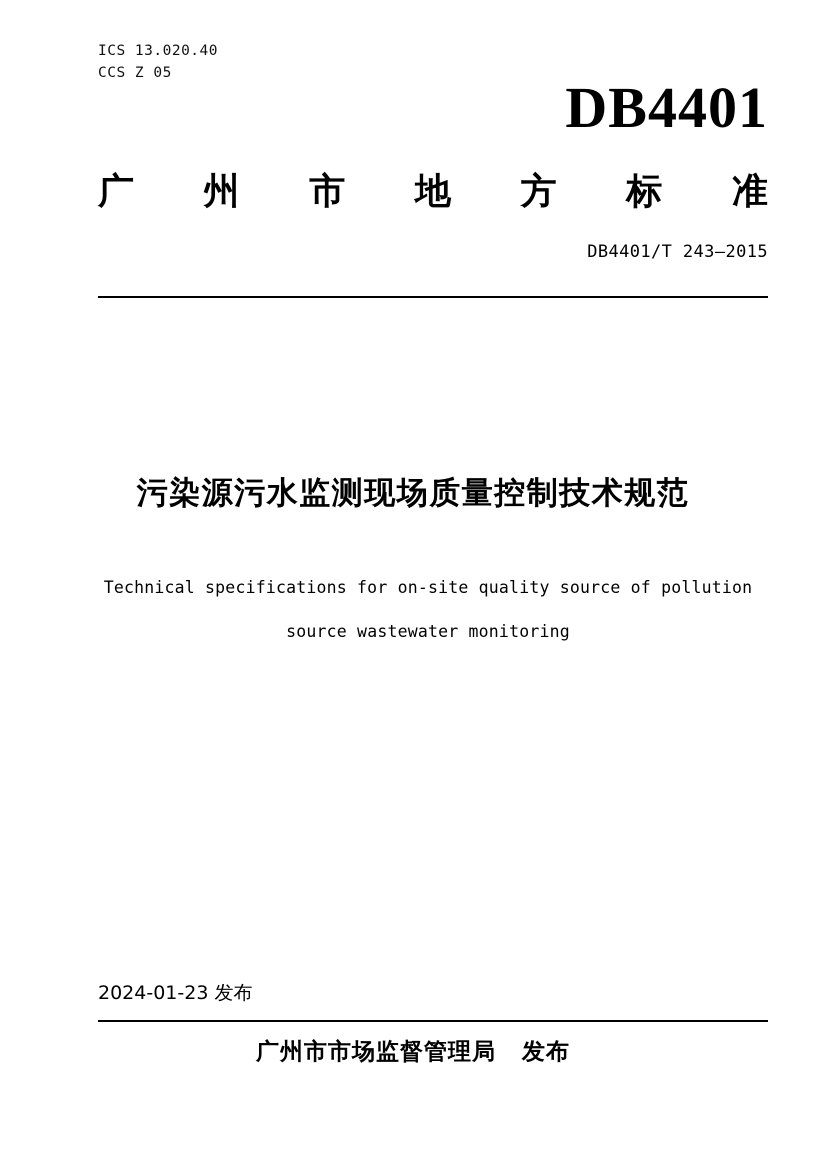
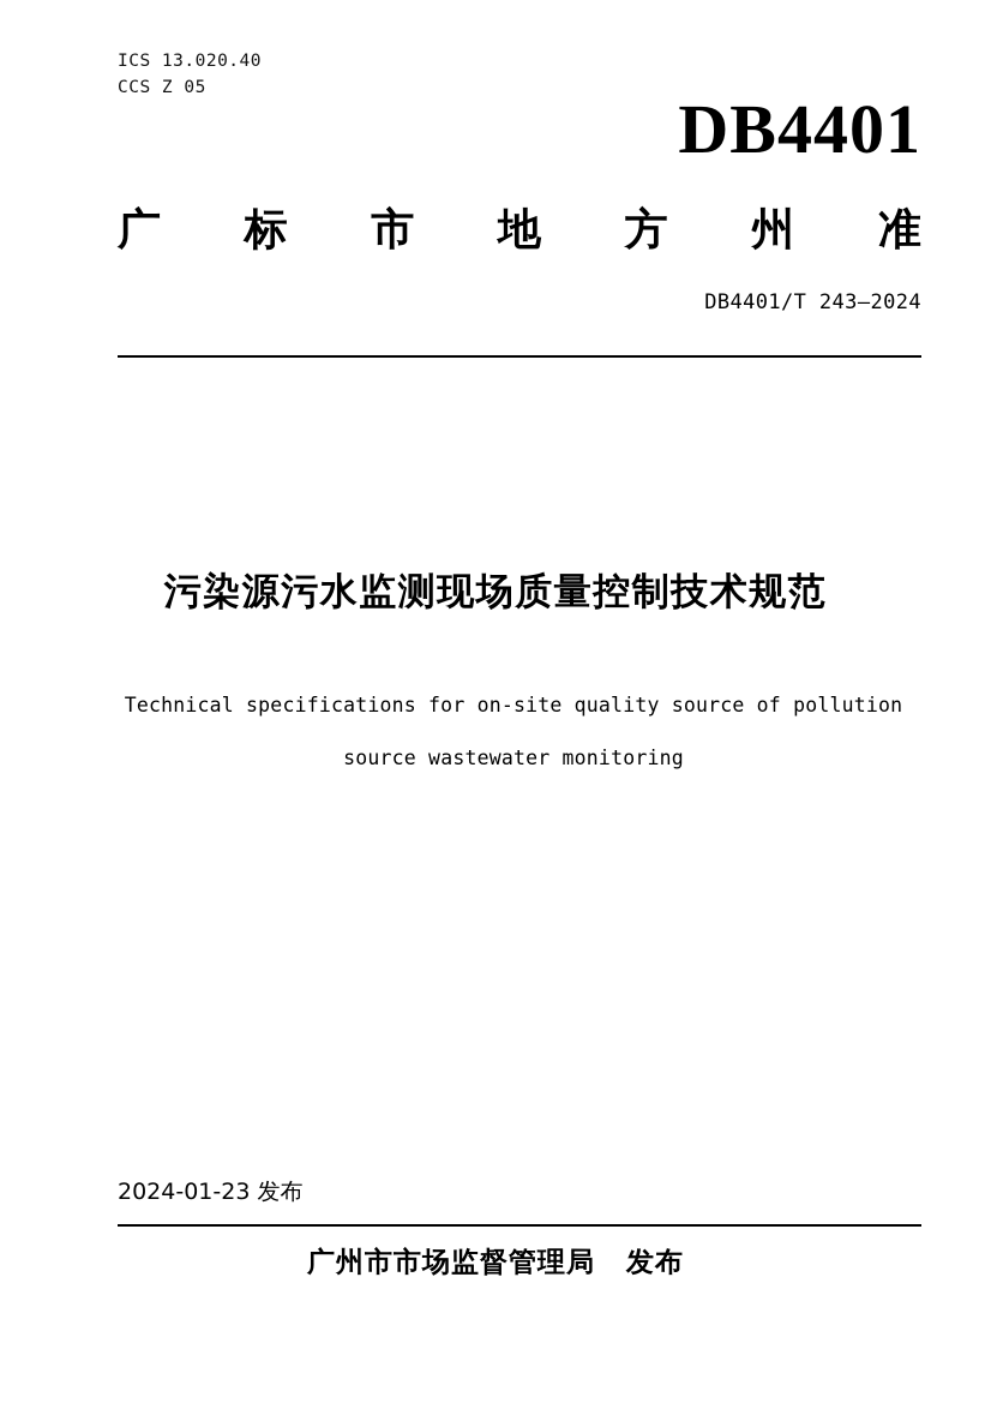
  ICS 13.020.40
  CCS Z 05
  DB4401
  广
- 州
+ 标
  市
  地
  方
- 标
+ 州
  准
- DB4401/T 243—2015
+ DB4401/T 243—2024
  污染源污水监测现场质量控制技术规范
  Technical specifications for on-site quality source of pollution
  source wastewater monitoring
  2024-01-23 发布
  广州市市场监督管理局 发布
